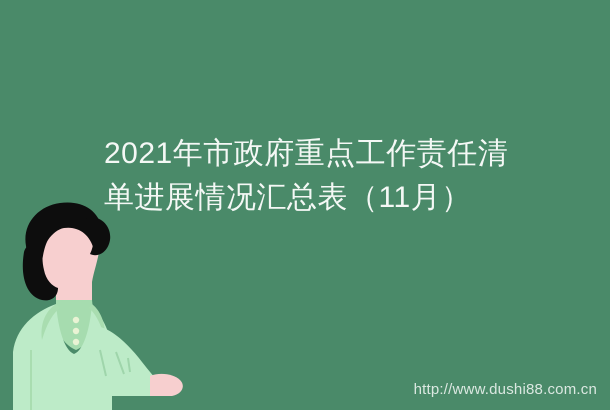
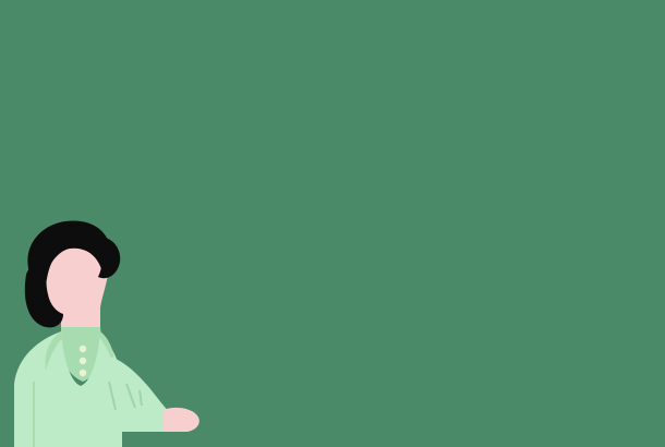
- 2021年市政府重点工作责任清
- 单进展情况汇总表（11月）
- http://www.dushi88.com.cn
